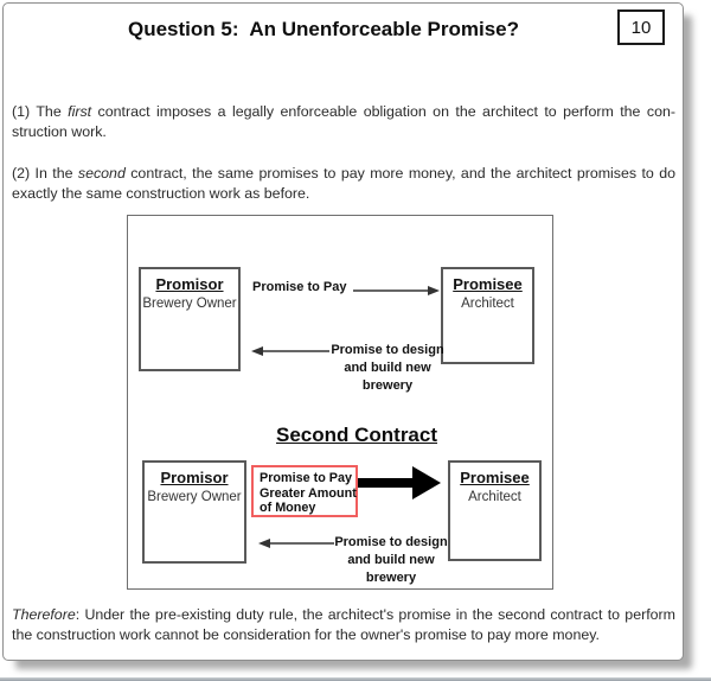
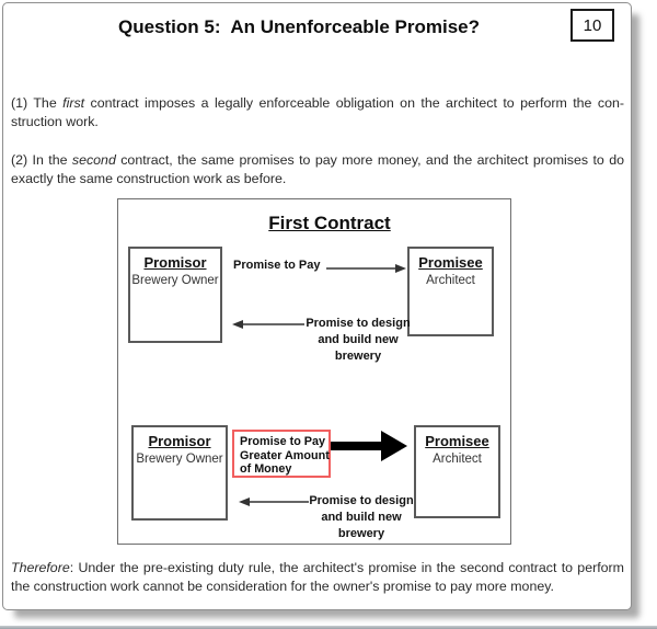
  Question 5: An Unenforceable Promise?
  10
  (1) The first contract imposes a legally enforceable obligation on the architect to perform the con­truction work.
  (2) In the second contract, the same promises to pay more money, and the architect promises to do exactly the same construction work as before.
+ First Contract
  Promisor
  Brewery Owner
  Promisee
  Architect
  Promise to Pay
  Promise to design
  and build new
  brewery
- Second Contract
  Promisor
  Brewery Owner
  Promise to Pay
  Greater Amount
  of Money
  Promisee
  Architect
  Promise to design
  and build new
  brewery
  Therefore: Under the pre-existing duty rule, the architect's promise in the second contract to per­form the construction work cannot be consideration for the owner's promise to pay more money.
